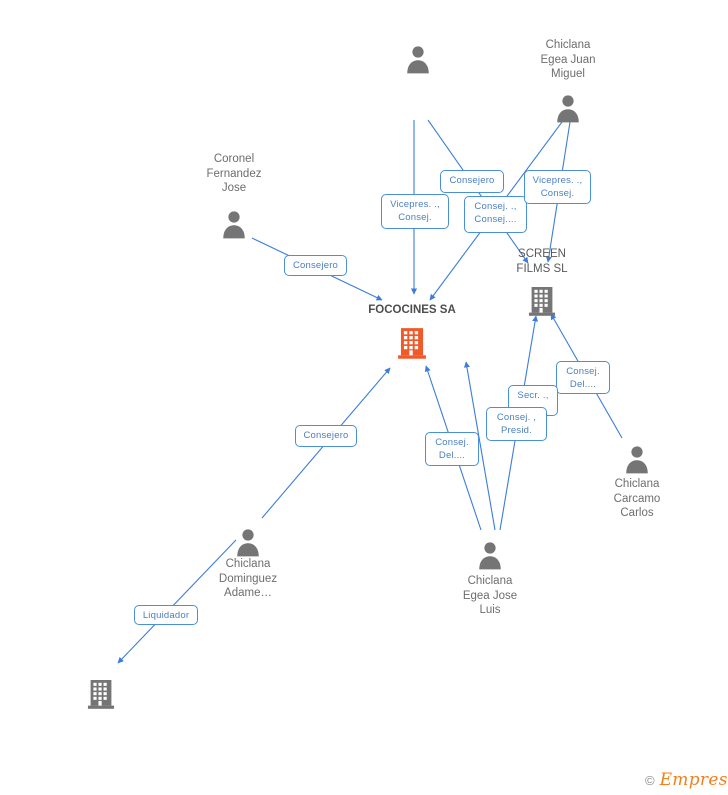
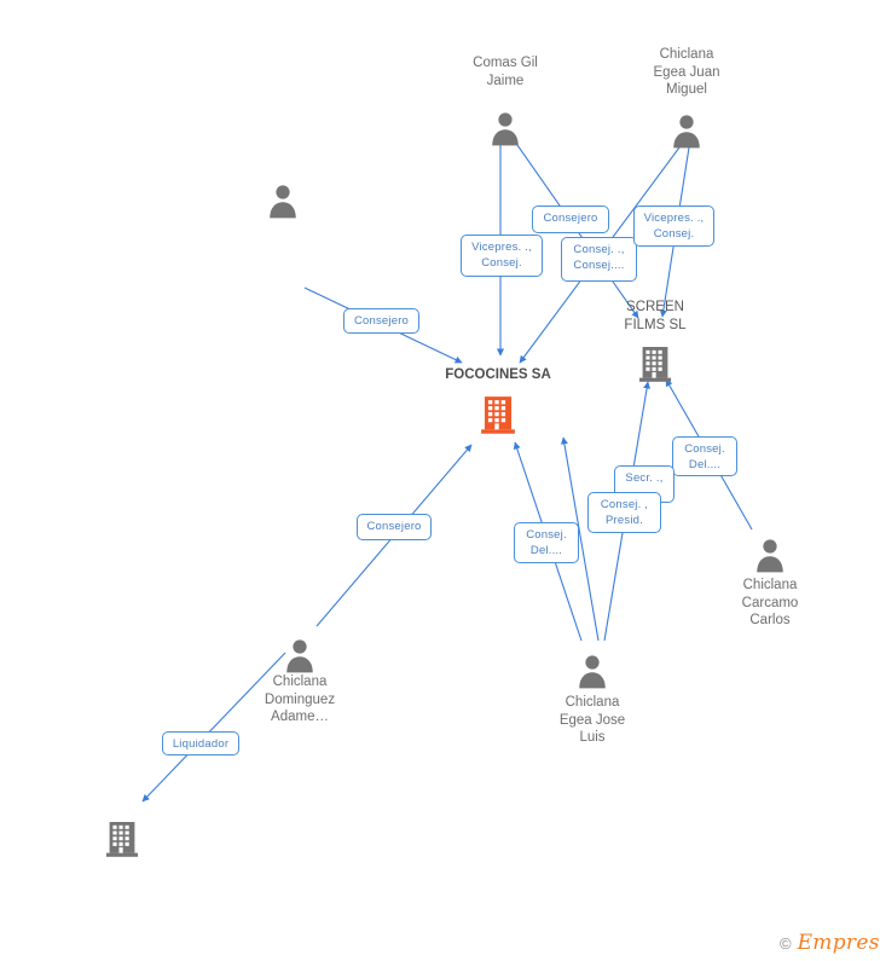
+ Comas Gil
+ Jaime
  Chiclana
  Egea Juan
  Miguel
- Coronel
- Fernandez
- Jose
  FOCOCINES SA
  SCREEN
  FILMS SL
  Chiclana
  Carcamo
  Carlos
  Chiclana
  Egea Jose
  Luis
  Chiclana
  Dominguez
  Adame…
  Vicepres. .,
  Consej.
  Consejero
  Consej. .,
  Consej....
  Vicepres. .,
  Consej.
  Consejero
  Consej.
  Del....
  Secr. .,
  Consej. ,
  Presid.
  Consej.
  Del....
  Consejero
  Liquidador
  ©
  Empres
